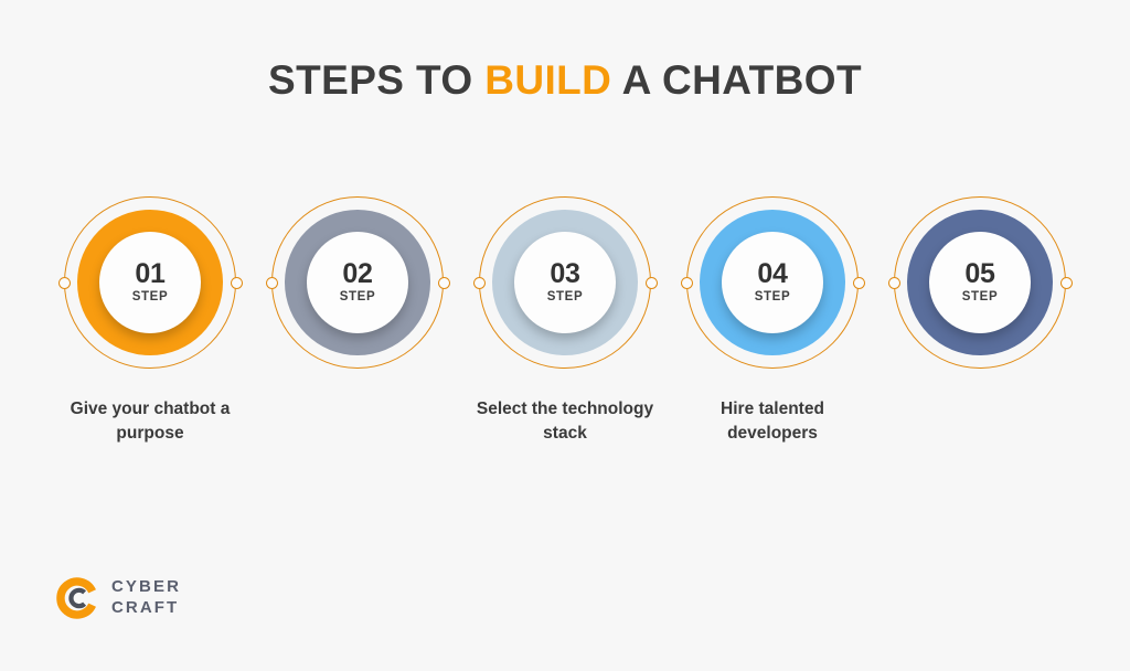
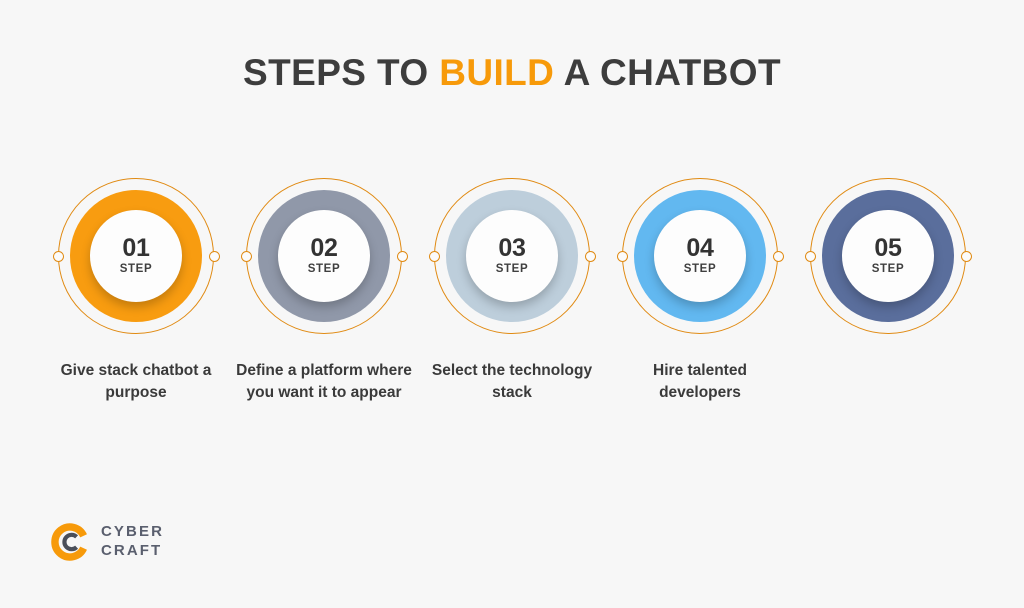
  STEPS TO BUILD A CHATBOT
  01
  STEP
- Give your chatbot a purpose
+ Give stack chatbot a purpose
  02
  STEP
+ Define a platform where you want it to appear
  03
  STEP
  Select the technology stack
  04
  STEP
  Hire talented developers
  05
  STEP
  CYBER
  CRAFT
